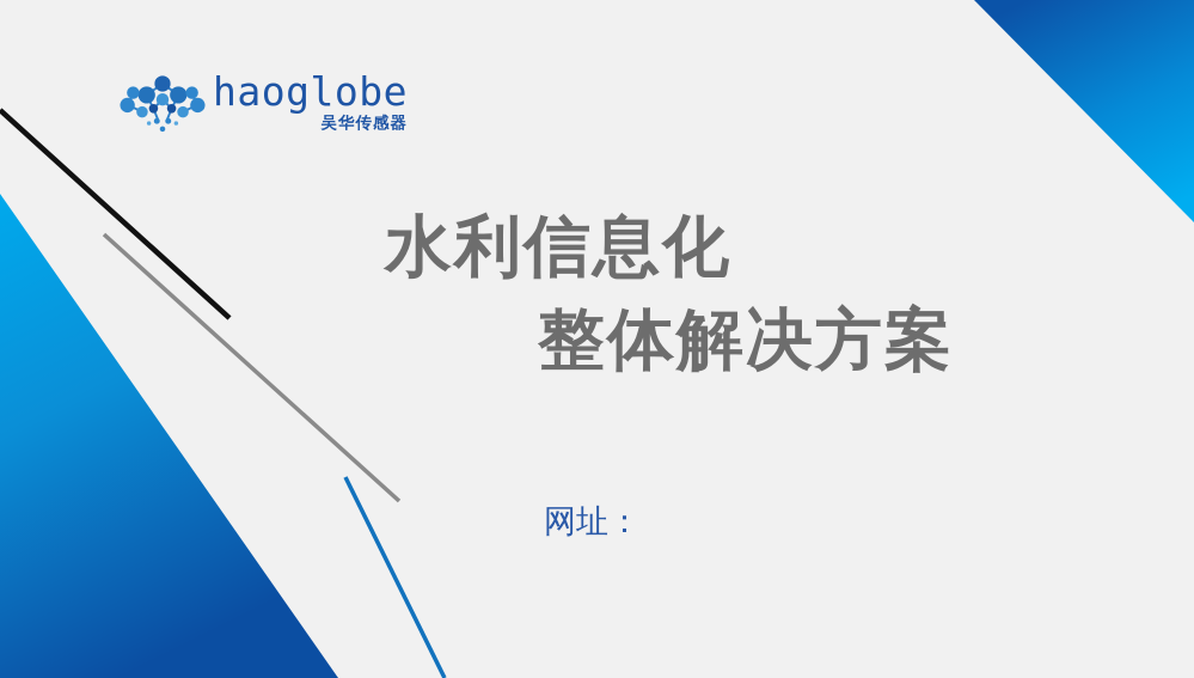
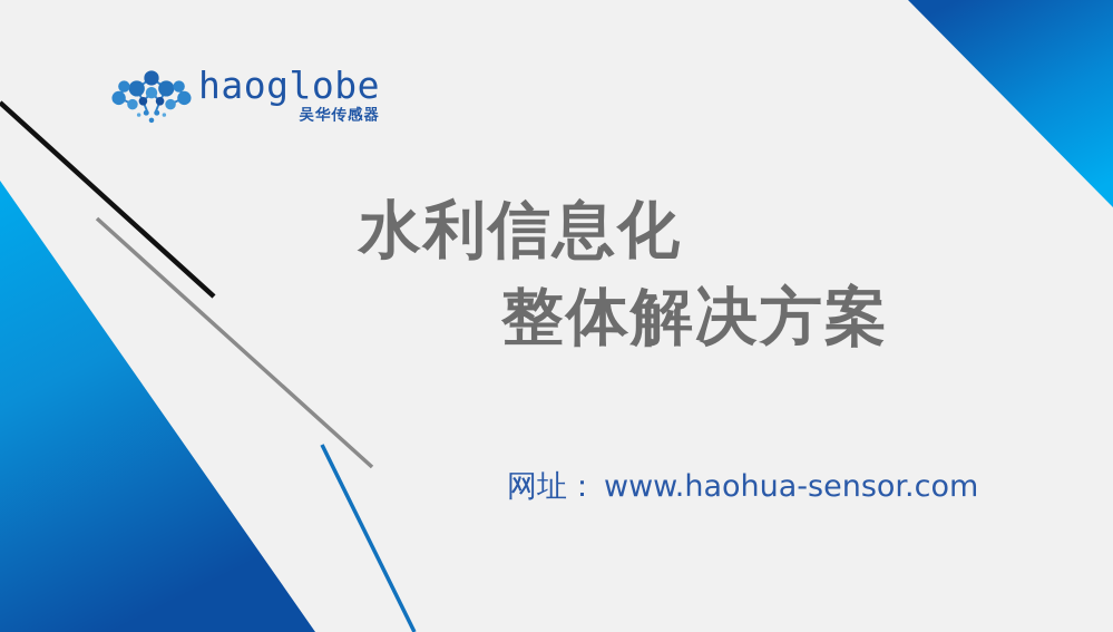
  haoglobe
  吴华传感器
  水利信息化
  整体解决方案
  网址：
+ www.haohua-sensor.com
